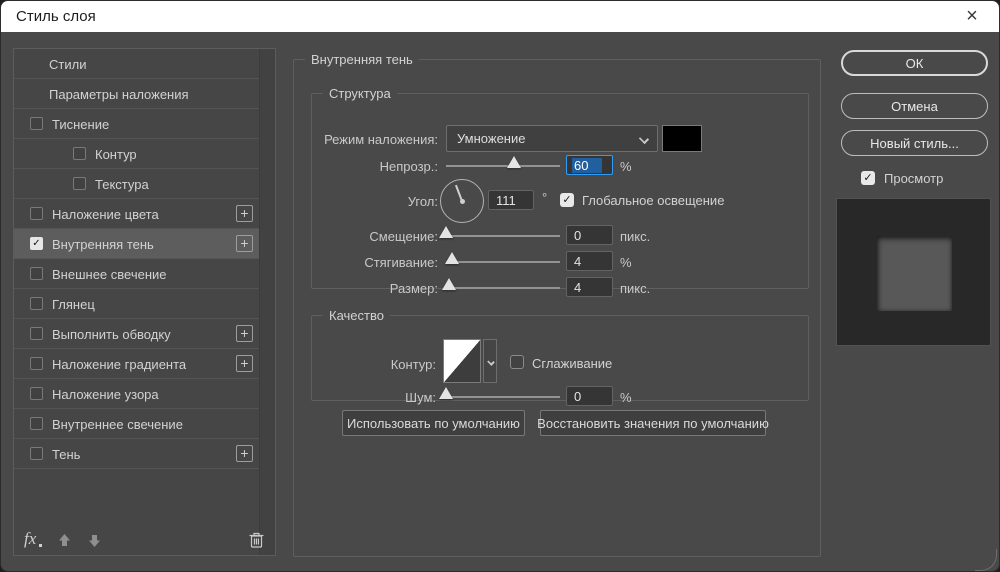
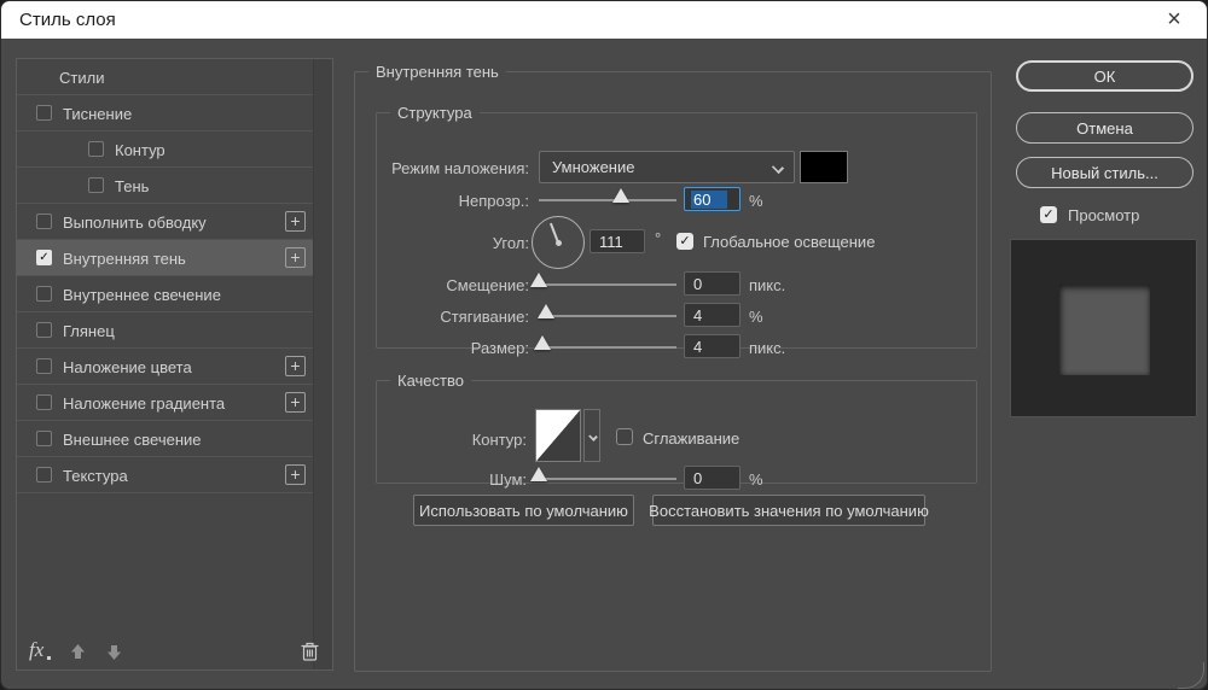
  Стиль слоя
  ×
  Стили
- Параметры наложения
  Тиснение
  Контур
- Текстура
+ Тень
- Наложение цвета
+ Выполнить обводку
  +
  ✓
  Внутренняя тень
  +
- Внешнее свечение
+ Внутреннее свечение
  Глянец
- Выполнить обводку
+ Наложение цвета
  +
  Наложение градиента
  +
- Наложение узора
- Внутреннее свечение
+ Внешнее свечение
- Тень
+ Текстура
  +
  fx
  Внутренняя тень
  Структура
  Режим наложения:
  Умножение
  Непрозр.:
  60
  %
  Угол:
  111
  °
  ✓
  Глобальное освещение
  Смещение:
  0
  пикс.
  Стягивание:
  4
  %
  Размер:
  4
  пикс.
  Качество
  Контур:
  Сглаживание
  Шум:
  0
  %
  Использовать по умолчанию
  Восстановить значения по умолчанию
  ОК
  Отмена
  Новый стиль...
  ✓
  Просмотр
